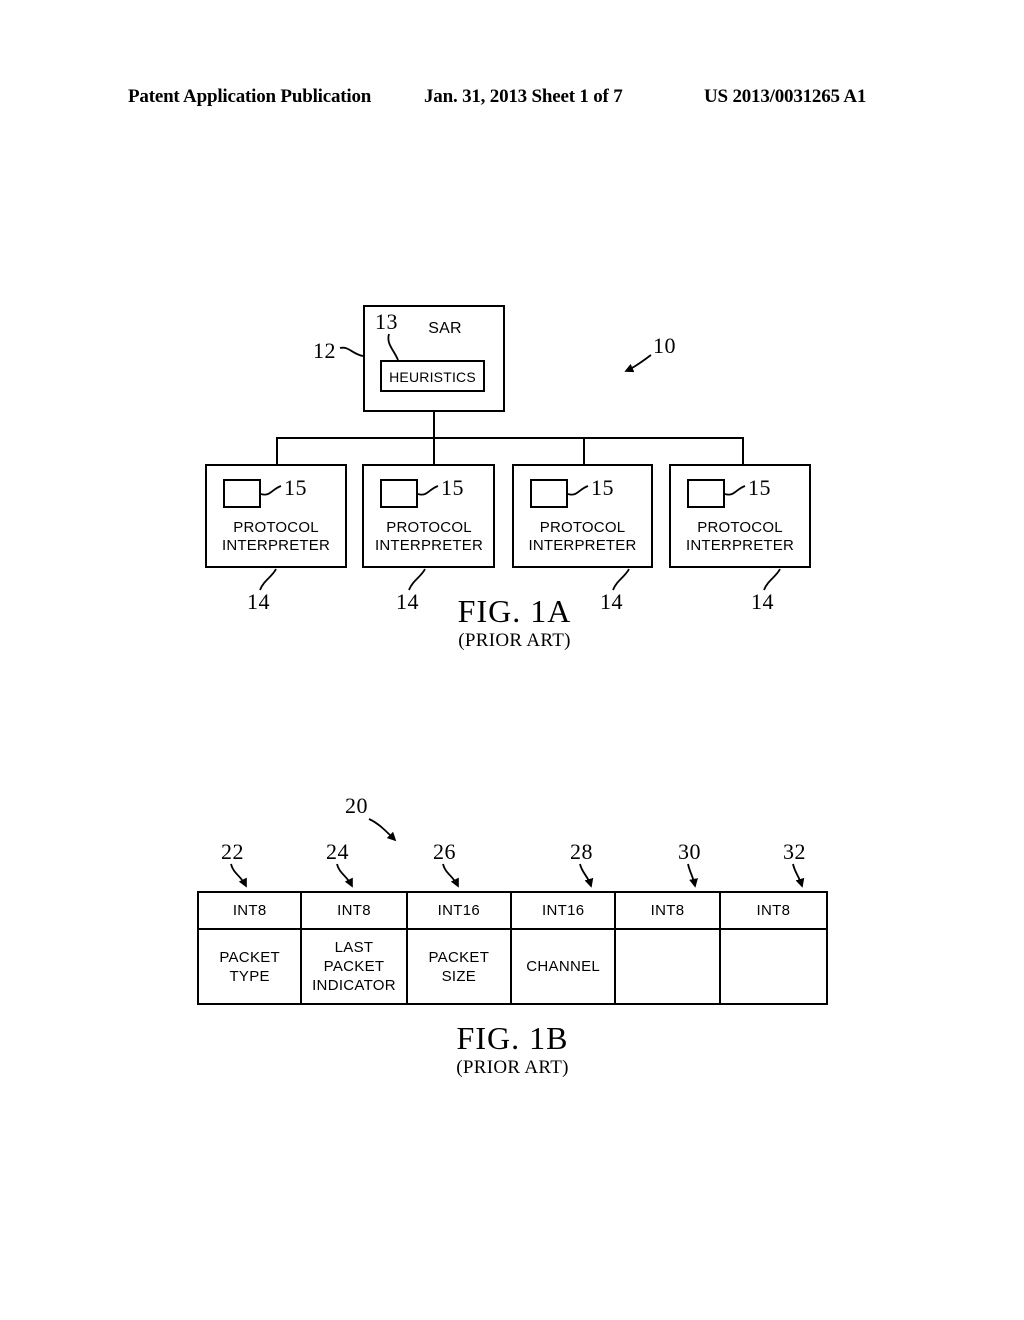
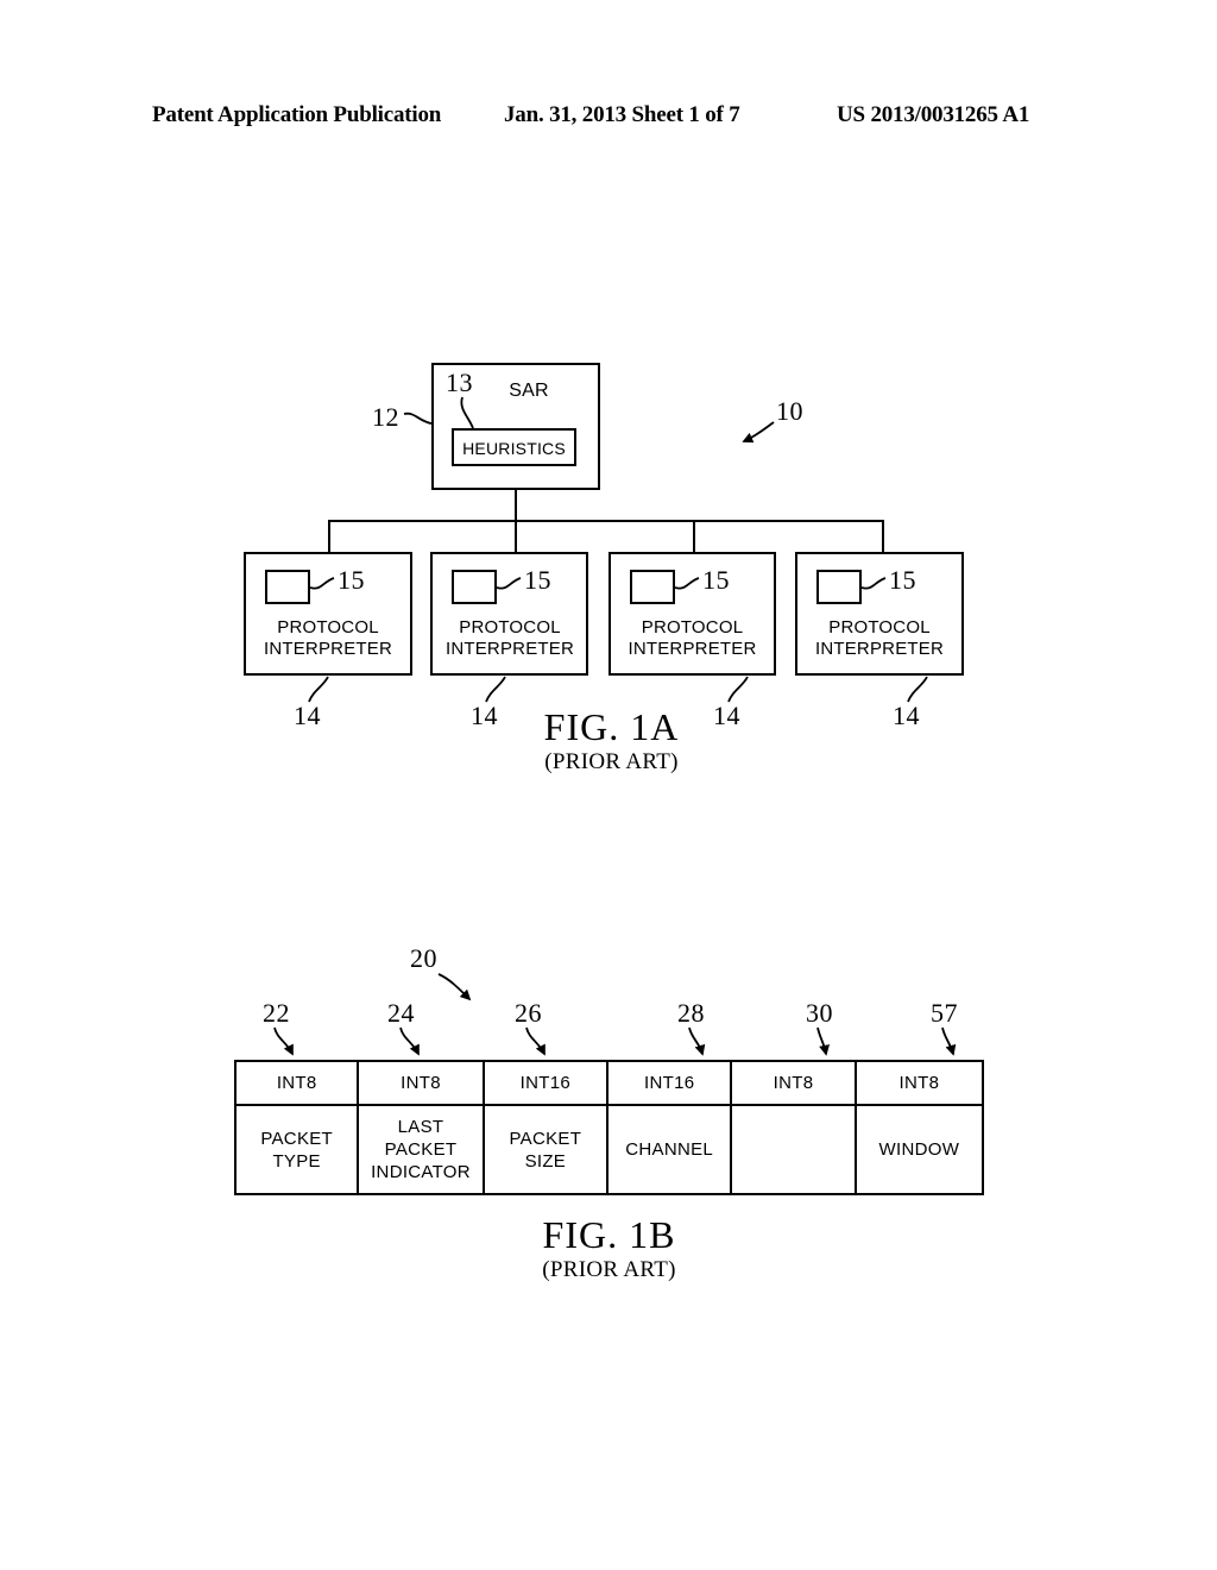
  Patent Application Publication
  Jan. 31, 2013 Sheet 1 of 7
  US 2013/0031265 A1
  SAR
  13
  HEURISTICS
  12
  10
  15
  PROTOCOL
  INTERPRETER
  14
  15
  PROTOCOL
  INTERPRETER
  14
  15
  PROTOCOL
  INTERPRETER
  14
  15
  PROTOCOL
  INTERPRETER
  14
  FIG. 1A
  (PRIOR ART)
  20
  22
  24
  26
  28
  30
- 32
+ 57
  INT8
  PACKET
  TYPE
  INT8
  LAST
  PACKET
  INDICATOR
  INT16
  PACKET
  SIZE
  INT16
  CHANNEL
  INT8
  INT8
+ WINDOW
  FIG. 1B
  (PRIOR ART)
